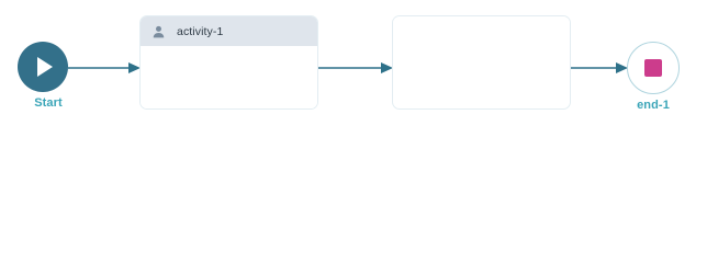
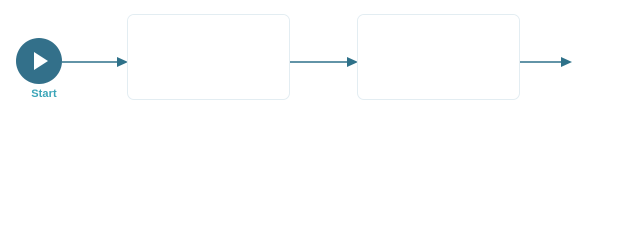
  Start
- activity-1
- end-1
